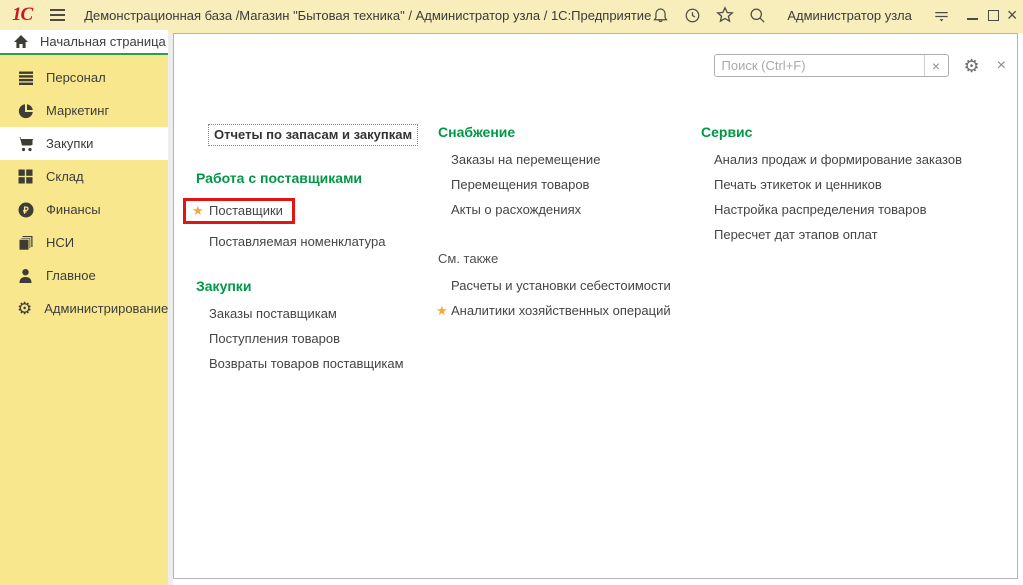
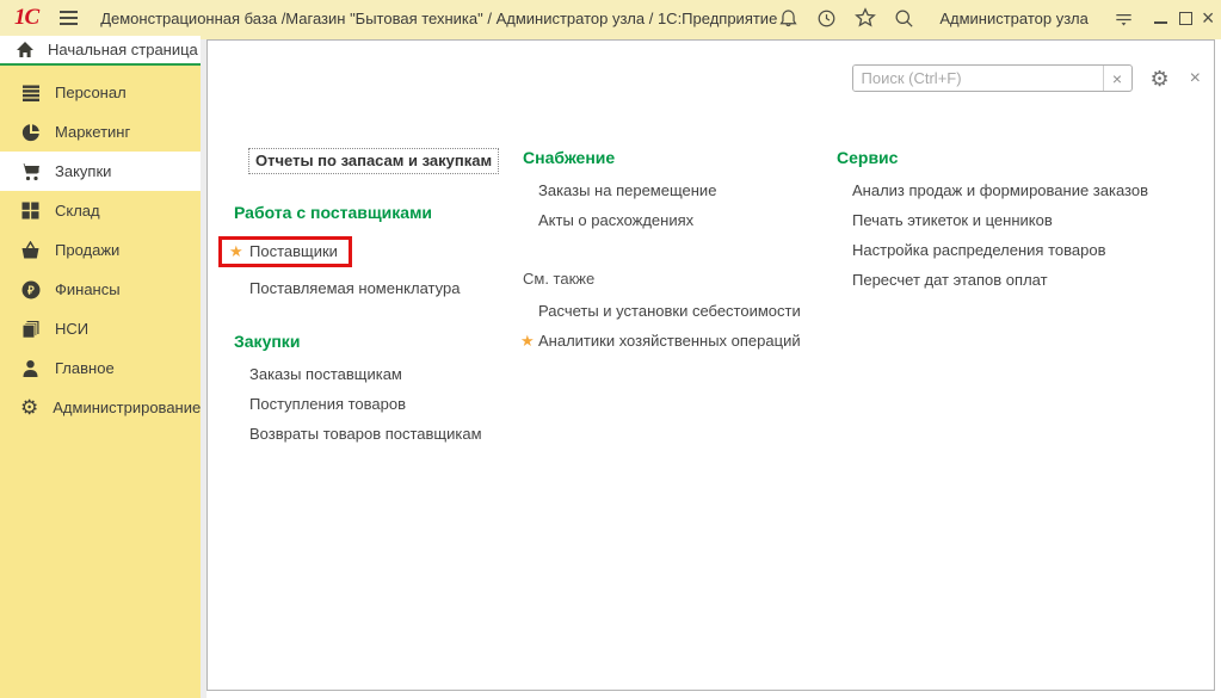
  1С
  Демонстрационная база /Магазин "Бытовая техника" / Администратор узла / 1С:Предприятие
  Администратор узла
  ×
  Начальная страница
  Персонал
  Маркетинг
  Закупки
  Склад
+ Продажи
  ₽
  Финансы
  НСИ
  Главное
  ⚙
  Администрирование
  Поиск (Ctrl+F)
  ×
  ⚙
  ×
  Отчеты по запасам и закупкам
  Работа с поставщиками
  ★ Поставщики
  Поставляемая номенклатура
  Закупки
  Заказы поставщикам
  Поступления товаров
  Возвраты товаров поставщикам
  Снабжение
  Заказы на перемещение
- Перемещения товаров
  Акты о расхождениях
  См. также
  Расчеты и установки себестоимости
  ★ Аналитики хозяйственных операций
  Сервис
  Анализ продаж и формирование заказов
  Печать этикеток и ценников
  Настройка распределения товаров
  Пересчет дат этапов оплат
